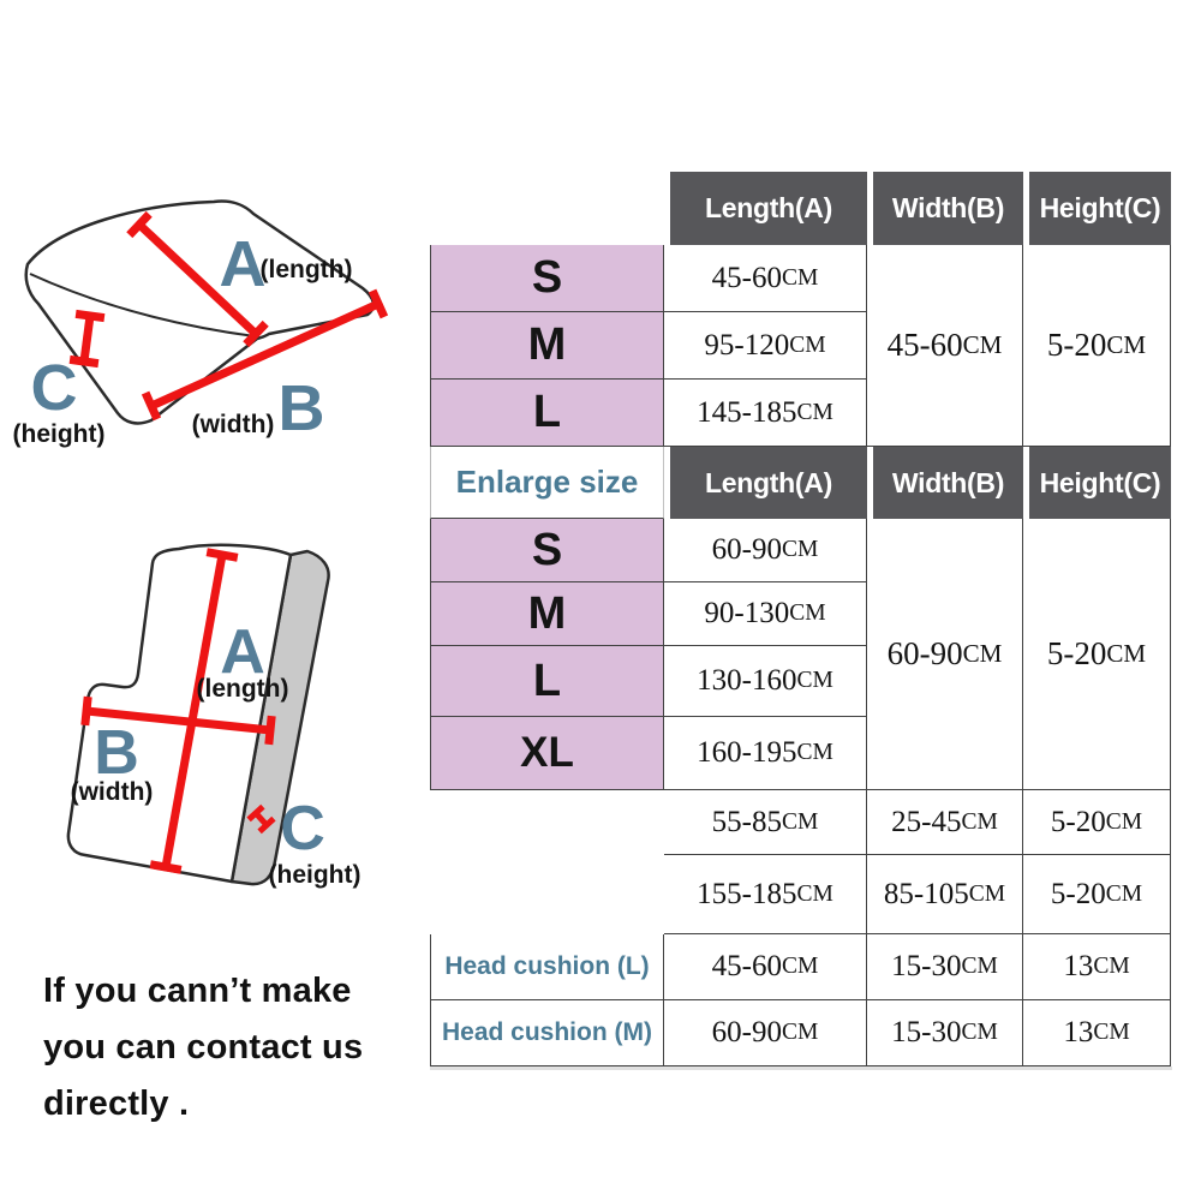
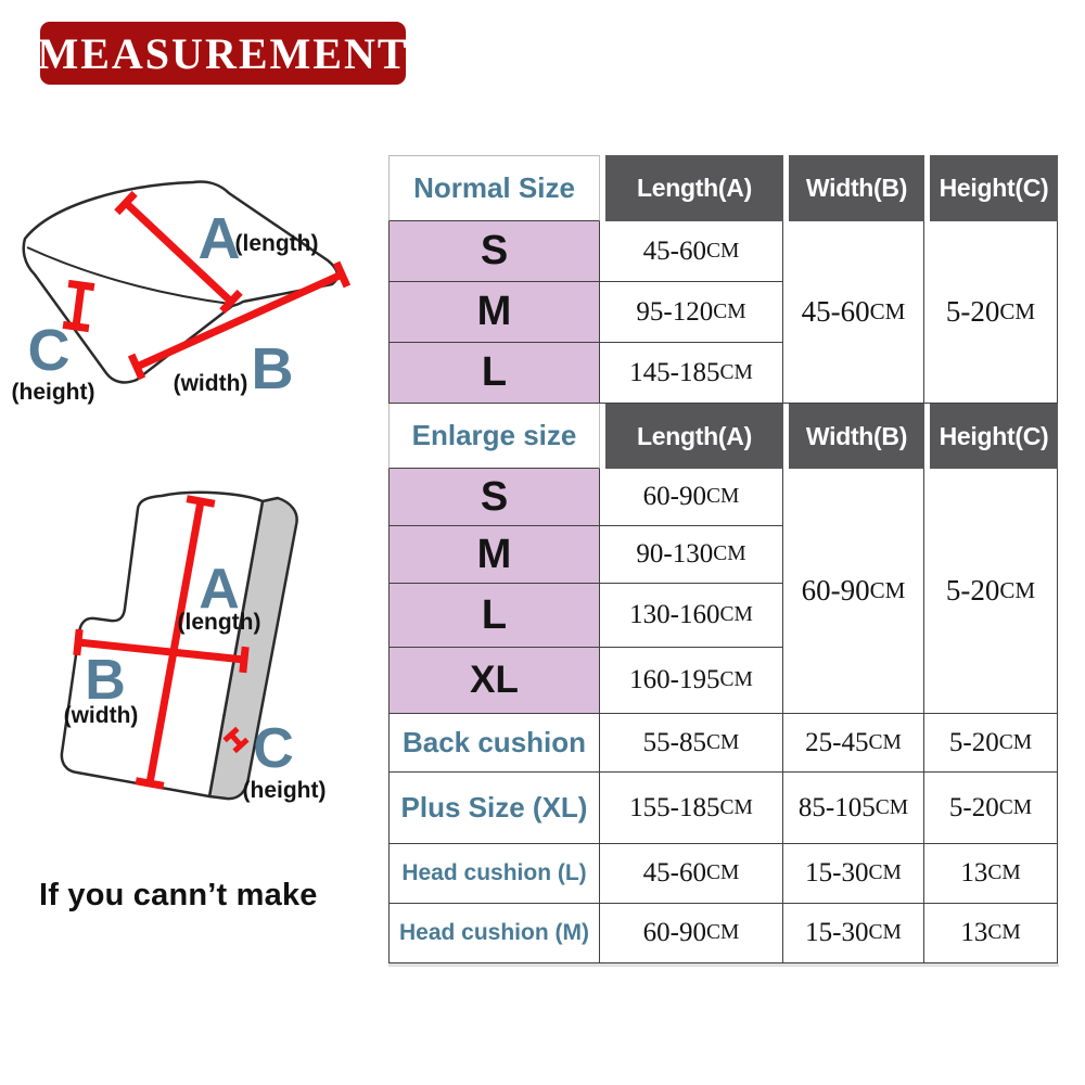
+ MEASUREMENT
  A
  (length)
  B
  (width)
  C
  (height)
  A
  (length)
  B
  (width)
  C
  (height)
+ Normal Size
  Length(A)
  Width(B)
  Height(C)
  S
  45-60
  CM
  45-60
  CM
  5-20
  CM
  M
  95-120
  CM
  L
  145-185
  CM
  Enlarge size
  Length(A)
  Width(B)
  Height(C)
  S
  60-90
  CM
  60-90
  CM
  5-20
  CM
  M
  90-130
  CM
  L
  130-160
  CM
  XL
  160-195
  CM
+ Back cushion
  55-85
  CM
  25-45
  CM
  5-20
  CM
+ Plus Size (XL)
  155-185
  CM
  85-105
  CM
  5-20
  CM
  Head cushion (L)
  45-60
  CM
  15-30
  CM
  13
  CM
  Head cushion (M)
  60-90
  CM
  15-30
  CM
  13
  CM
  If you cann’t make
- you can contact us
- directly .
